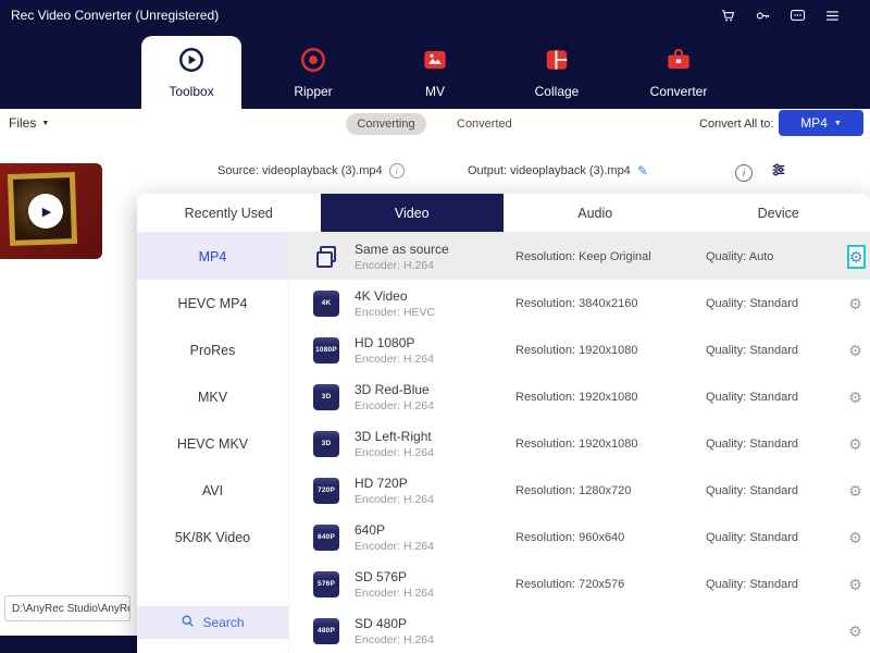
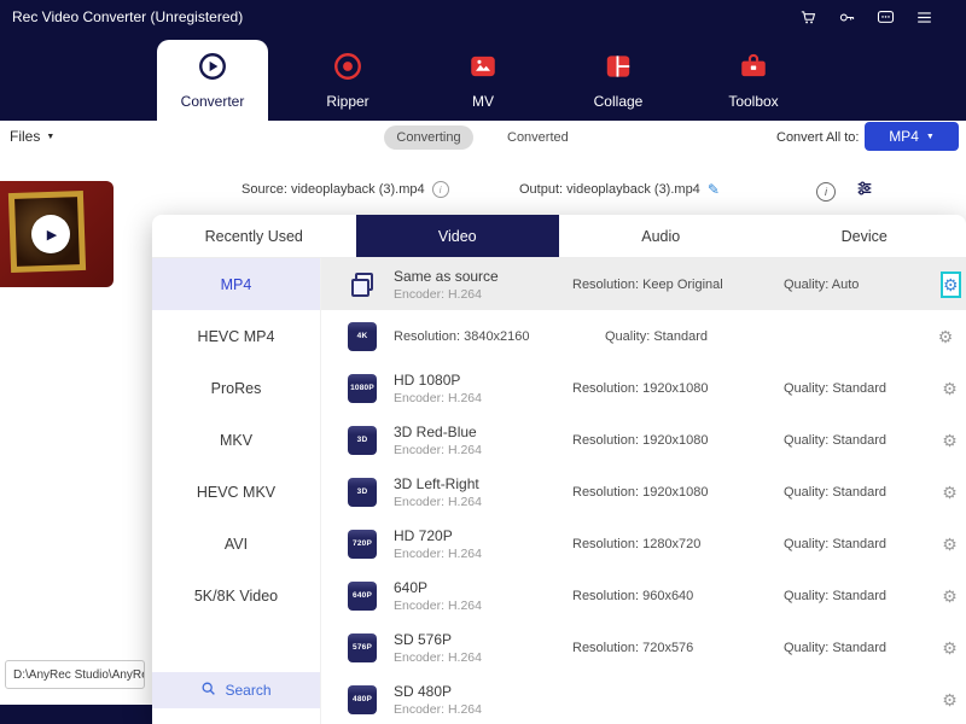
  Rec Video Converter (Unregistered)
- Toolbox
+ Converter
  Ripper
  MV
  Collage
- Converter
+ Toolbox
  Files
  Converting
  Converted
  Convert All to:
  MP4
  Source: videoplayback (3).mp4
  i
  Output: videoplayback (3).mp4
  ✎
  i
  ▶
  D:\AnyRec Studio\AnyR
  Recently Used
  Video
  Audio
  Device
  MP4
  HEVC MP4
  ProRes
  MKV
  HEVC MKV
  AVI
  5K/8K Video
  Search
  Same as source
  Encoder: H.264
  Resolution: Keep Original
  Quality: Auto
  ⚙
- 4K Video
- Encoder: HEVC
  Resolution: 3840x2160
  Quality: Standard
  ⚙
  HD 1080P
  Encoder: H.264
  Resolution: 1920x1080
  Quality: Standard
  ⚙
  3D Red-Blue
  Encoder: H.264
  Resolution: 1920x1080
  Quality: Standard
  ⚙
  3D Left-Right
  Encoder: H.264
  Resolution: 1920x1080
  Quality: Standard
  ⚙
  HD 720P
  Encoder: H.264
  Resolution: 1280x720
  Quality: Standard
  ⚙
  640P
  Encoder: H.264
  Resolution: 960x640
  Quality: Standard
  ⚙
  SD 576P
  Encoder: H.264
  Resolution: 720x576
  Quality: Standard
  ⚙
  SD 480P
  Encoder: H.264
  ⚙
